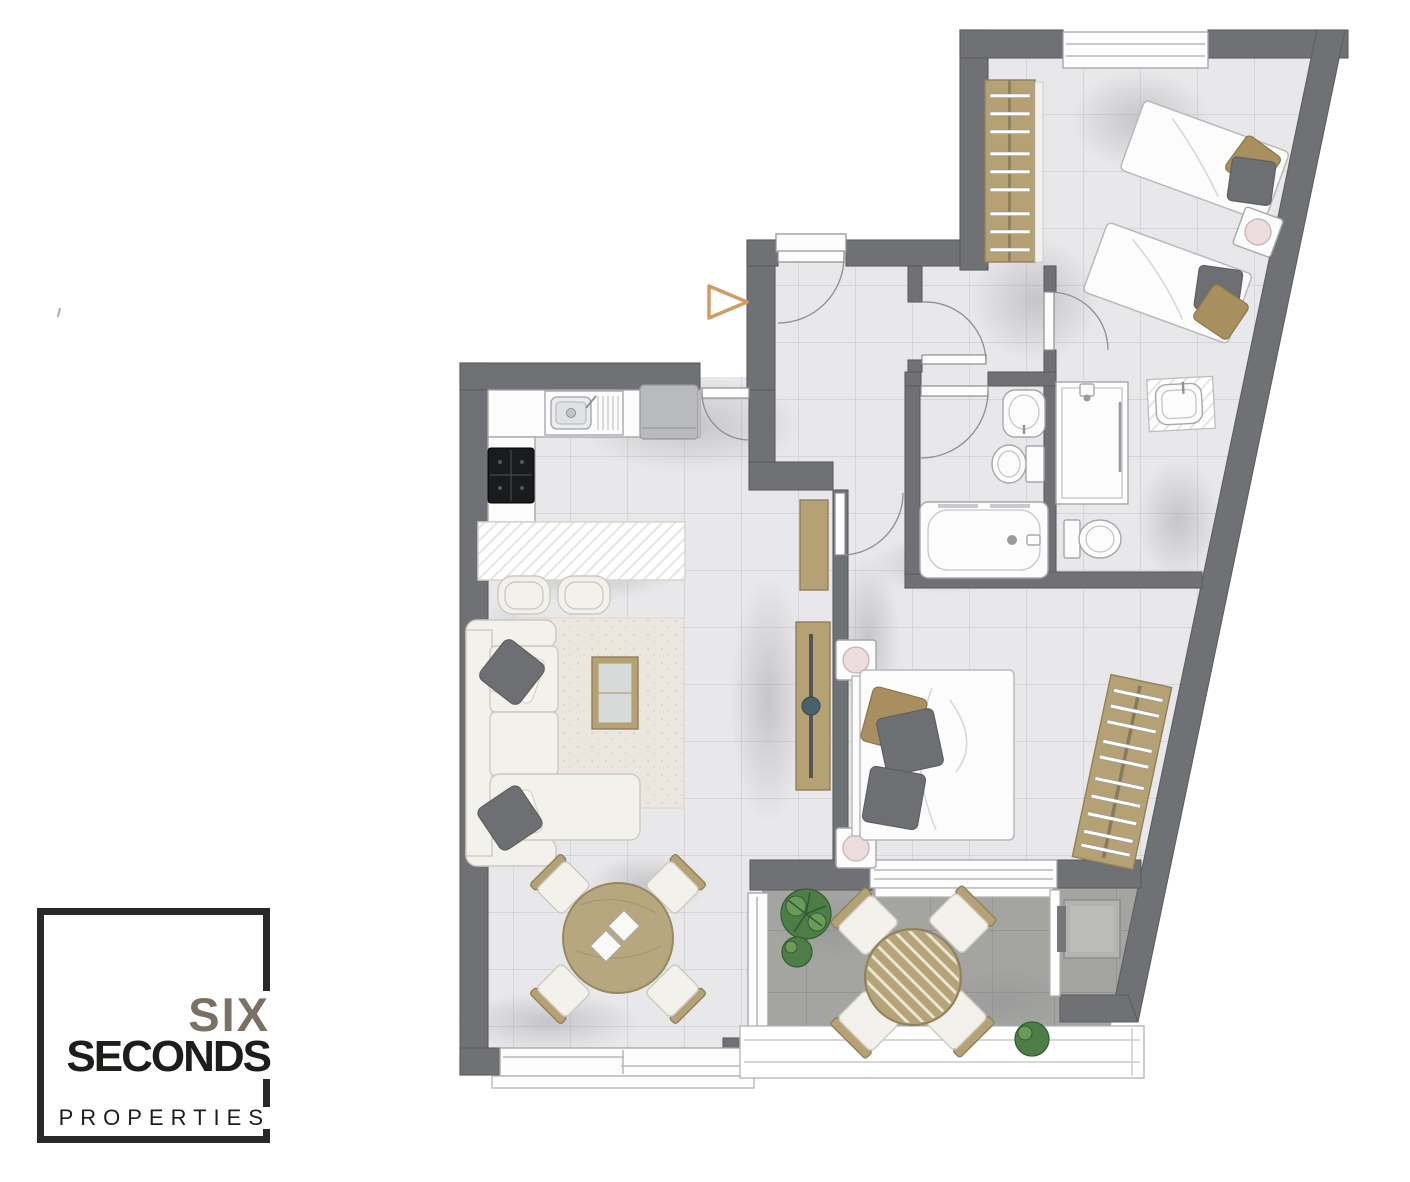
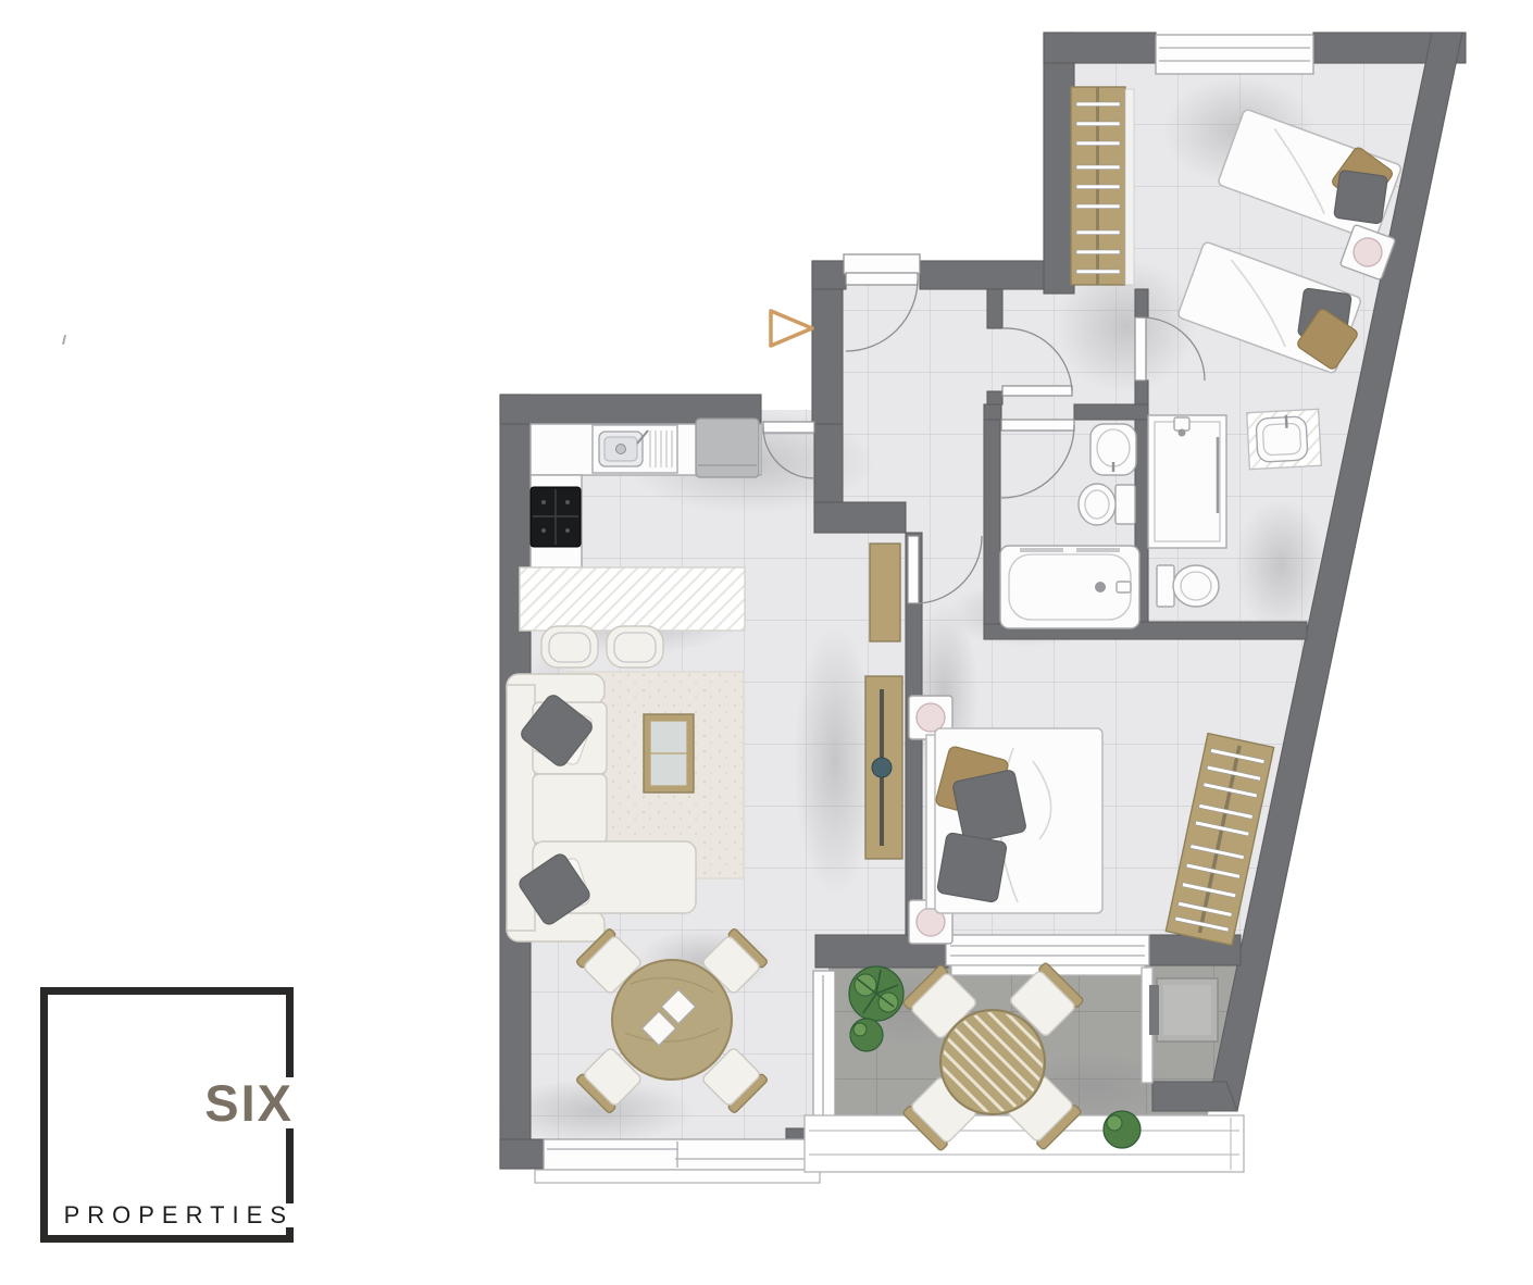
  SIX
- SECONDS
  PROPERTIES
